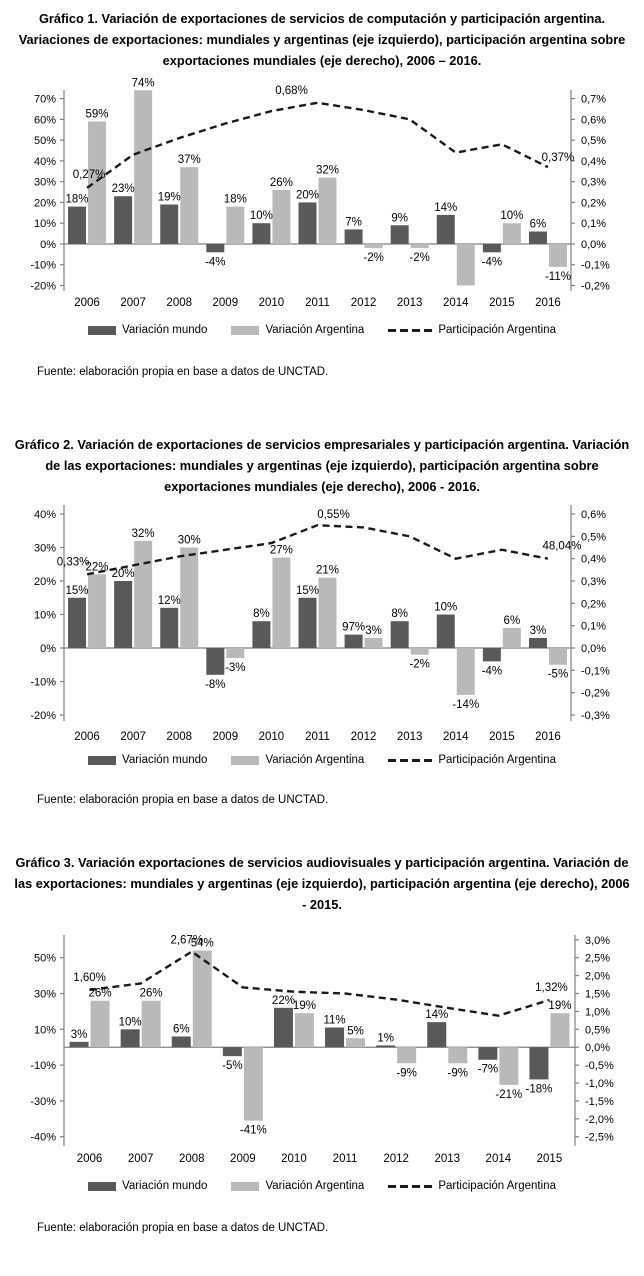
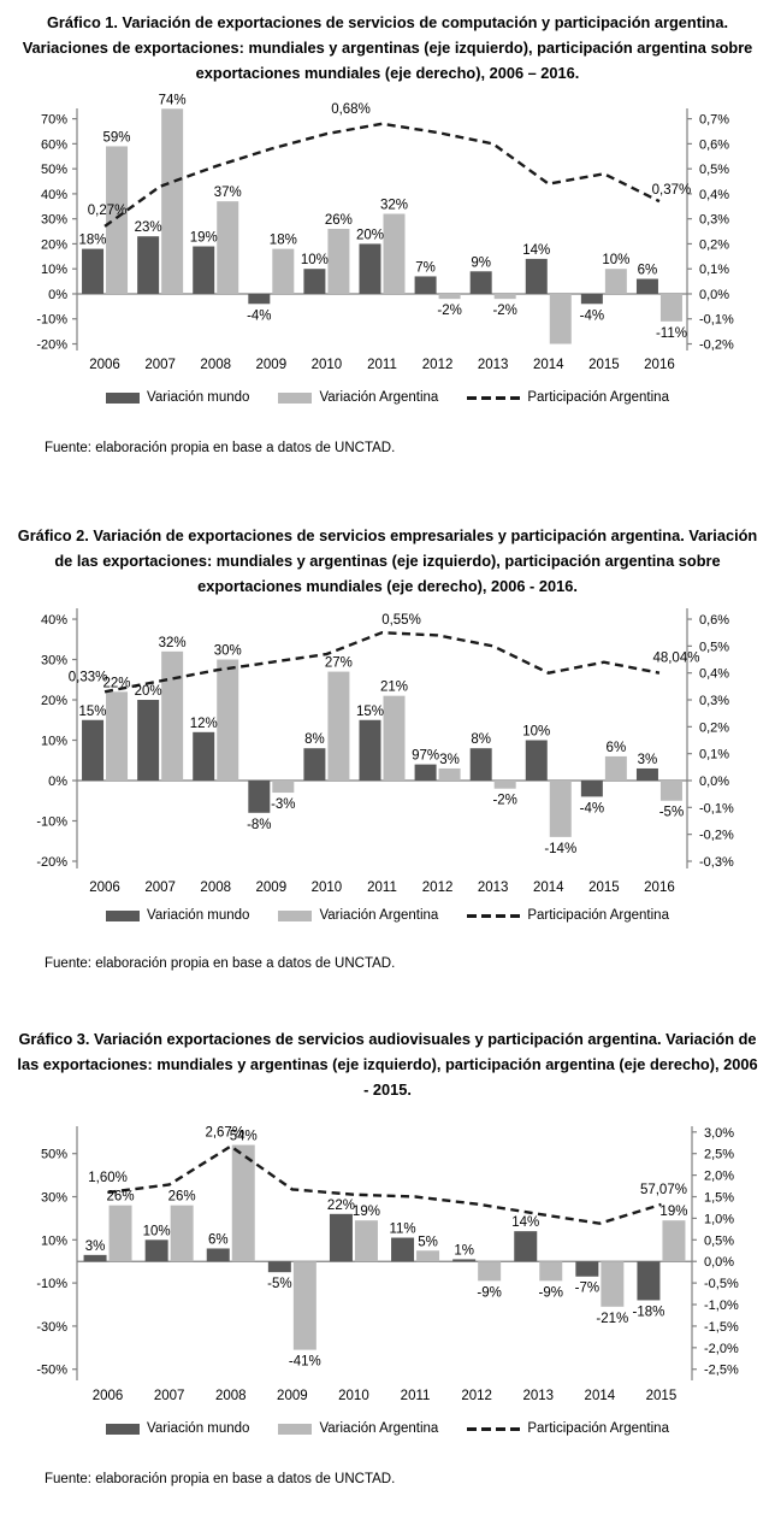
  Gráfico 1. Variación de exportaciones de servicios de computación y participación argentina. Variaciones de exportaciones: mundiales y argentinas (eje izquierdo), participación argentina sobre exportaciones mundiales (eje derecho), 2006 – 2016.
  70%
  60%
  50%
  40%
  30%
  20%
  10%
  0%
  -10%
  -20%
  0,7%
  0,6%
  0,5%
  0,4%
  0,3%
  0,2%
  0,1%
  0,0%
  -0,1%
  -0,2%
  18%
  23%
  19%
  -4%
  10%
  20%
  7%
  9%
  14%
  -4%
  6%
  59%
  74%
  37%
  18%
  26%
  32%
  -2%
  -2%
  10%
  -11%
  0,27%
  0,68%
  0,37%
  2006
  2007
  2008
  2009
  2010
  2011
  2012
  2013
  2014
  2015
  2016
  Variación mundo
  Variación Argentina
  Participación Argentina
  Fuente: elaboración propia en base a datos de UNCTAD.
  Gráfico 2. Variación de exportaciones de servicios empresariales y participación argentina. Variación de las exportaciones: mundiales y argentinas (eje izquierdo), participación argentina sobre exportaciones mundiales (eje derecho), 2006 - 2016.
  40%
  30%
  20%
  10%
  0%
  -10%
  -20%
  0,6%
  0,5%
  0,4%
  0,3%
  0,2%
  0,1%
  0,0%
  -0,1%
  -0,2%
  -0,3%
  15%
  20%
  12%
  -8%
  8%
  15%
  97%
  8%
  10%
  -4%
  3%
  22%
  32%
  30%
  -3%
  27%
  21%
  3%
  -2%
  -14%
  6%
  -5%
  0,33%
  0,55%
  48,04%
  2006
  2007
  2008
  2009
  2010
  2011
  2012
  2013
  2014
  2015
  2016
  Variación mundo
  Variación Argentina
  Participación Argentina
  Fuente: elaboración propia en base a datos de UNCTAD.
  Gráfico 3. Variación exportaciones de servicios audiovisuales y participación argentina. Variación de las exportaciones: mundiales y argentinas (eje izquierdo), participación argentina (eje derecho), 2006 - 2015.
  50%
  30%
  10%
  -10%
  -30%
- -40%
+ -50%
  3,0%
  2,5%
  2,0%
  1,5%
  1,0%
  0,5%
  0,0%
  -0,5%
  -1,0%
  -1,5%
  -2,0%
  -2,5%
  3%
  10%
  6%
  -5%
  22%
  11%
  1%
  14%
  -7%
  -18%
  26%
  26%
  54%
  -41%
  19%
  5%
  -9%
  -9%
  -21%
  19%
  1,60%
  2,67%
- 1,32%
+ 57,07%
  2006
  2007
  2008
  2009
  2010
  2011
  2012
  2013
  2014
  2015
  Variación mundo
  Variación Argentina
  Participación Argentina
  Fuente: elaboración propia en base a datos de UNCTAD.
